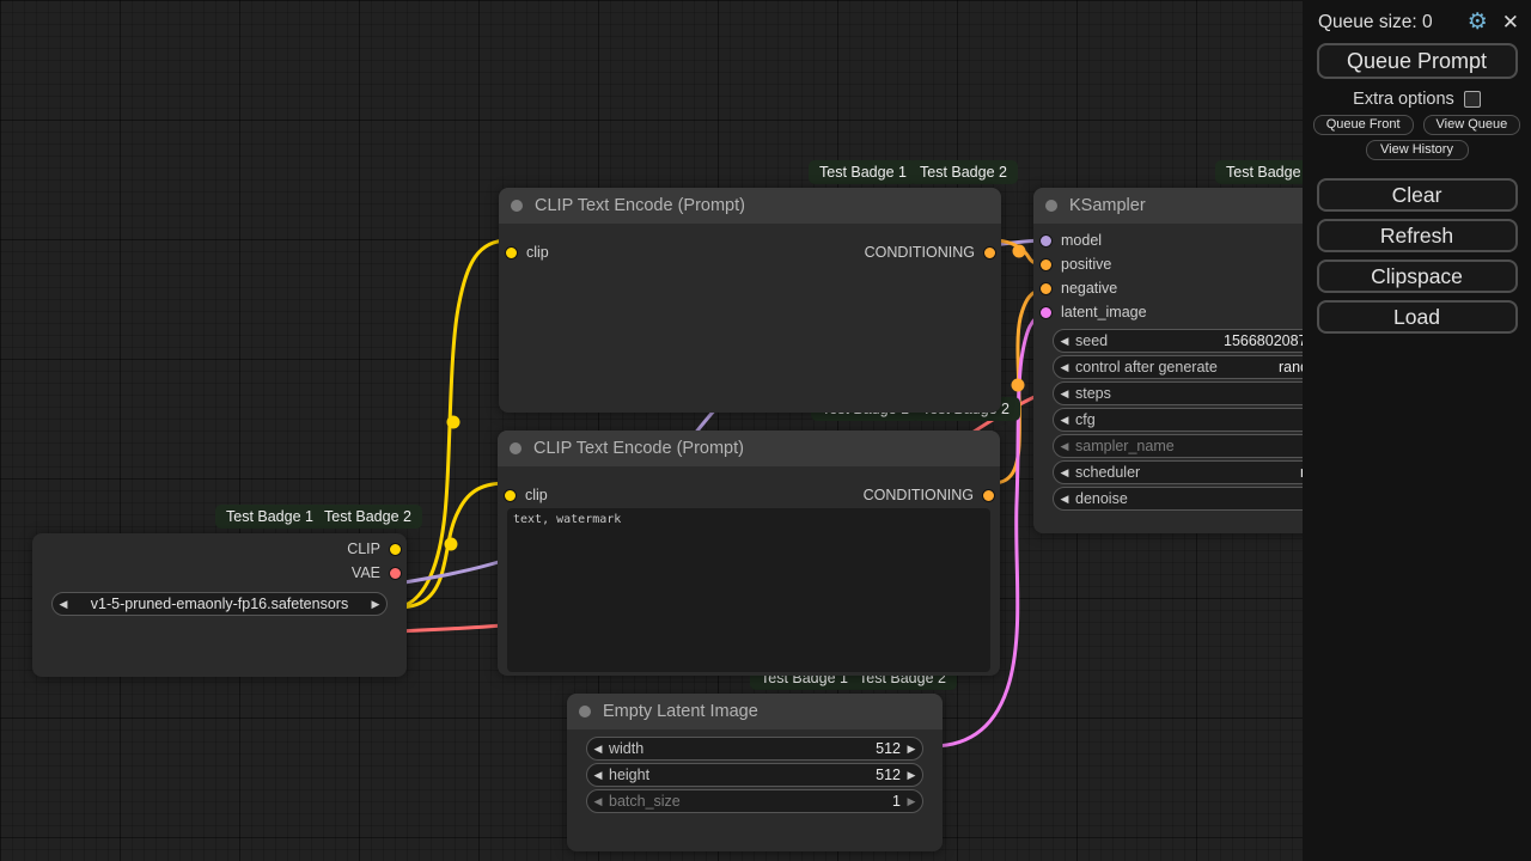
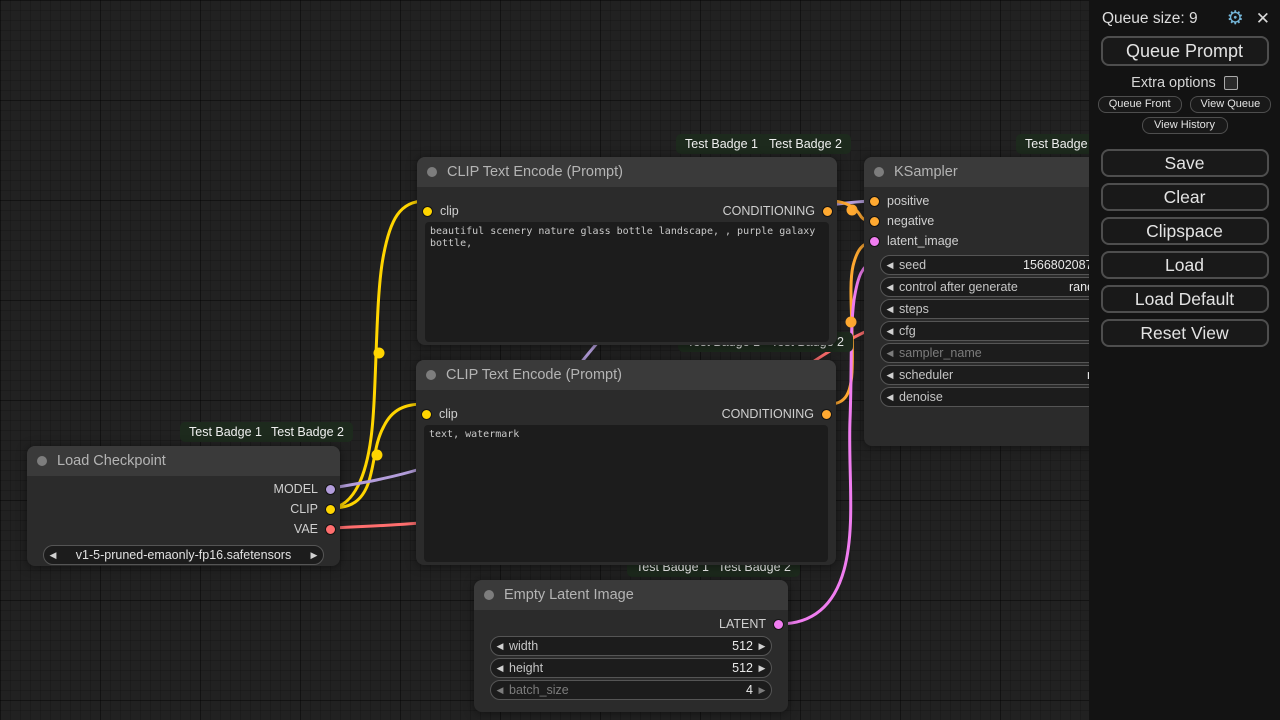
  Test Badge 1
  Test Badge 2
  Test Badge 1
  Test Badge 2
  Test Badge
  Test Badge 1
  Test Badge 2
+ Load Checkpoint
+ MODEL
  CLIP
  VAE
  ◀
  v1-5-pruned-emaonly-fp16.safetensors
  ▶
  CLIP Text Encode (Prompt)
  clip
  CONDITIONING
+ beautiful scenery nature glass bottle landscape, , purple galaxy bottle,
  CLIP Text Encode (Prompt)
  clip
  CONDITIONING
  text, watermark
  KSampler
- model
  positive
  negative
  latent_image
  ◀
  seed
  156680208
  ◀
  control after generate
  ◀
  steps
  ◀
  cfg
  ◀
  sampler_name
  ◀
  scheduler
  ◀
  denoise
  Empty Latent Image
+ LATENT
  ◀
  width
  512
  ▶
  ◀
  height
  512
  ▶
  ◀
  batch_size
- 1
+ 4
  ▶
- Queue size: 0
+ Queue size: 9
  ⚙
  ✕
  Queue Prompt
  Extra options
  Queue Front
  View Queue
  View History
+ Save
  Clear
- Refresh
  Clipspace
  Load
+ Load Default
+ Reset View
